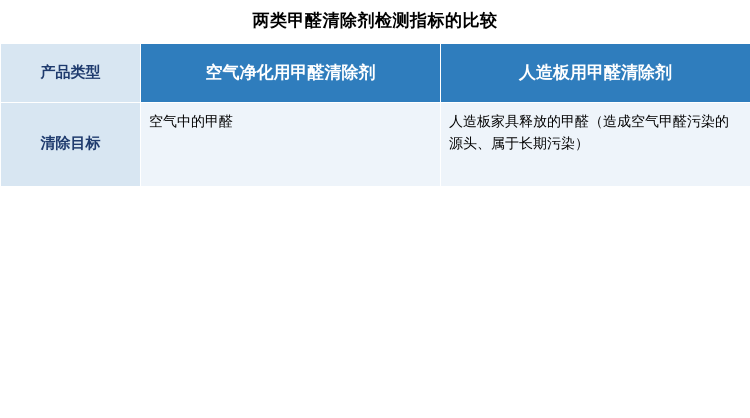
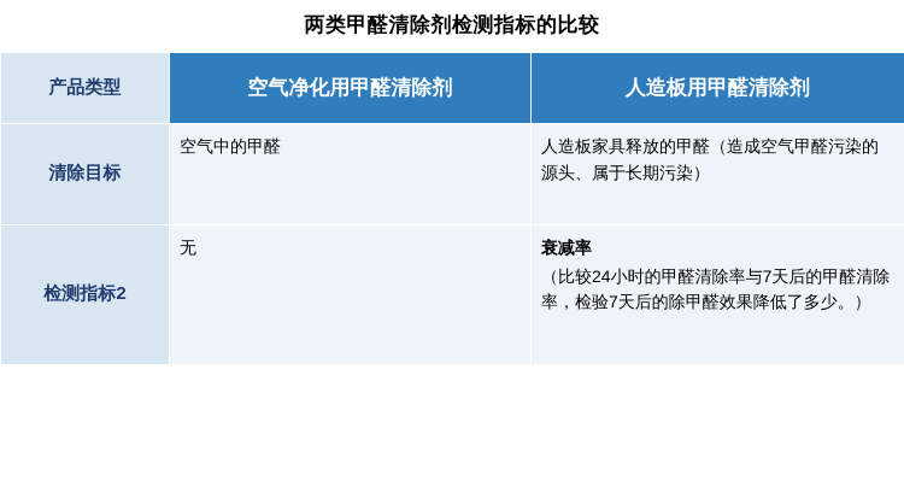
  两类甲醛清除剂检测指标的比较
  产品类型	空气净化用甲醛清除剂	人造板用甲醛清除剂
  清除目标	空气中的甲醛	人造板家具释放的甲醛（造成空气甲醛污染的源头、属于长期污染）
+ 检测指标2	无	衰减率 （比较24小时的甲醛清除率与7天后的甲醛清除率，检验7天后的除甲醛效果降低了多少。）
